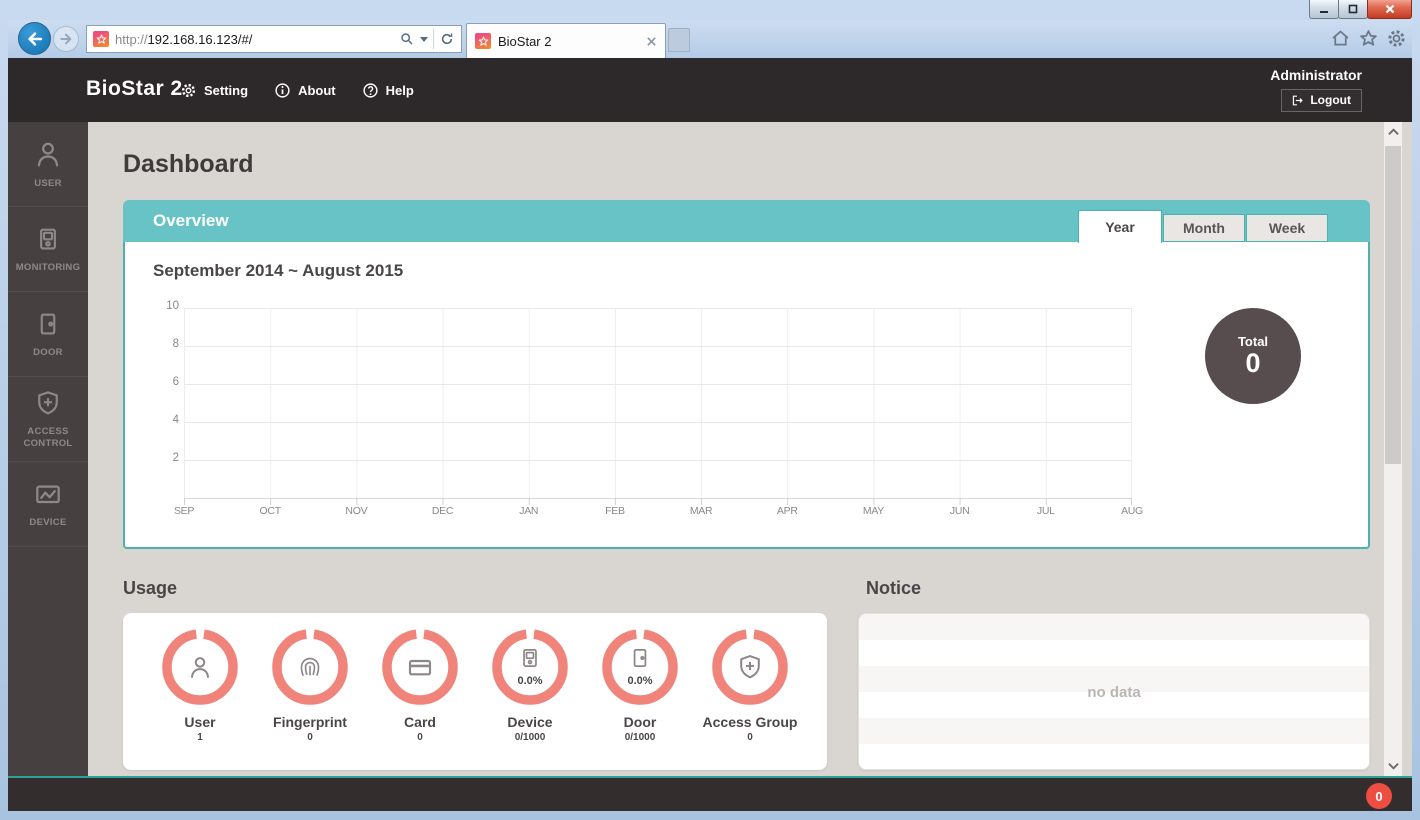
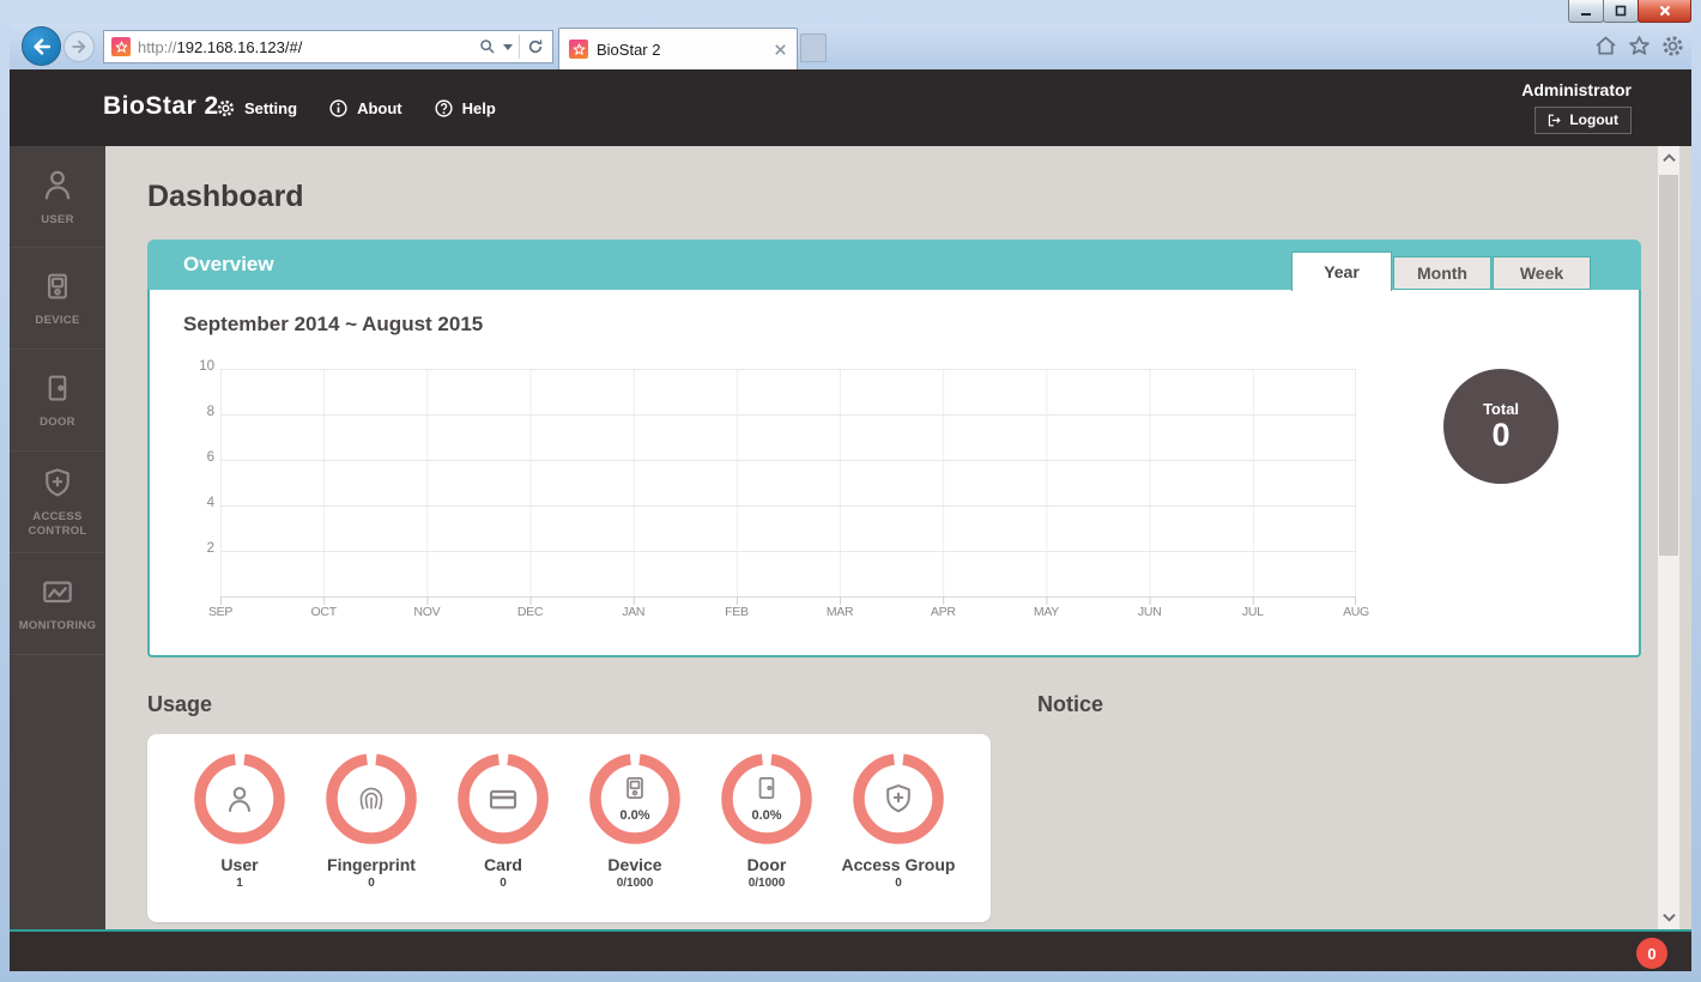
  http://192.168.16.123/#/
  BioStar 2
  BioStar 2
  Setting
  About
  Help
  Administrator
  Logout
  USER
- MONITORING
+ DEVICE
  DOOR
  ACCESS CONTROL
- DEVICE
+ MONITORING
  Dashboard
  Overview
  Year
  Month
  Week
  September 2014 ~ August 2015
  10
  8
  6
  4
  2
  SEP
  OCT
  NOV
  DEC
  JAN
  FEB
  MAR
  APR
  MAY
  JUN
  JUL
  AUG
  Total
  0
  Usage
  User
  1
  Fingerprint
  0
  Card
  0
  0.0%
  Device
  0/1000
  0.0%
  Door
  0/1000
  Access Group
  0
  Notice
- no data
  0
